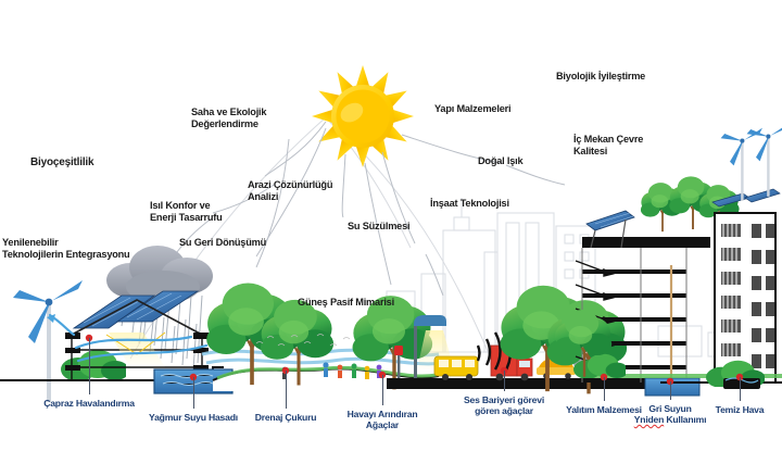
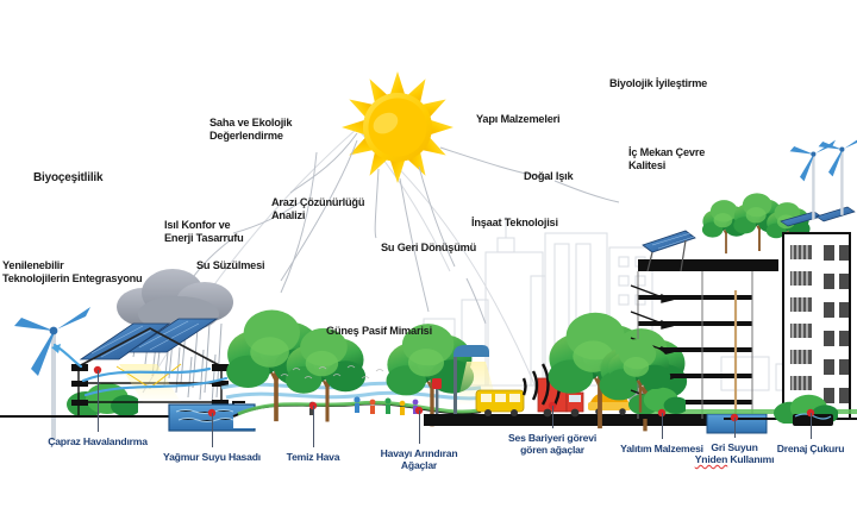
  Biyoçeşitlilik
  Yenilenebilir
  Teknolojilerin Entegrasyonu
  Isıl Konfor ve
  Enerji Tasarrufu
- Su Geri Dönüşümü
+ Su Süzülmesi
  Saha ve Ekolojik
  Değerlendirme
  Arazi Çözünürlüğü
  Analizi
- Su Süzülmesi
+ Su Geri Dönüşümü
  Yapı Malzemeleri
  Doğal Işık
  İnşaat Teknolojisi
  Biyolojik İyileştirme
  İç Mekan Çevre
  Kalitesi
  Güneş Pasif Mimarisi
  Çapraz Havalandırma
  Yağmur Suyu Hasadı
- Drenaj Çukuru
+ Temiz Hava
  Havayı Arındıran
  Ağaçlar
  Ses Bariyeri görevi
  gören ağaçlar
  Yalıtım Malzemesi
  Gri Suyun
  Yniden Kullanımı
- Temiz Hava
+ Drenaj Çukuru
